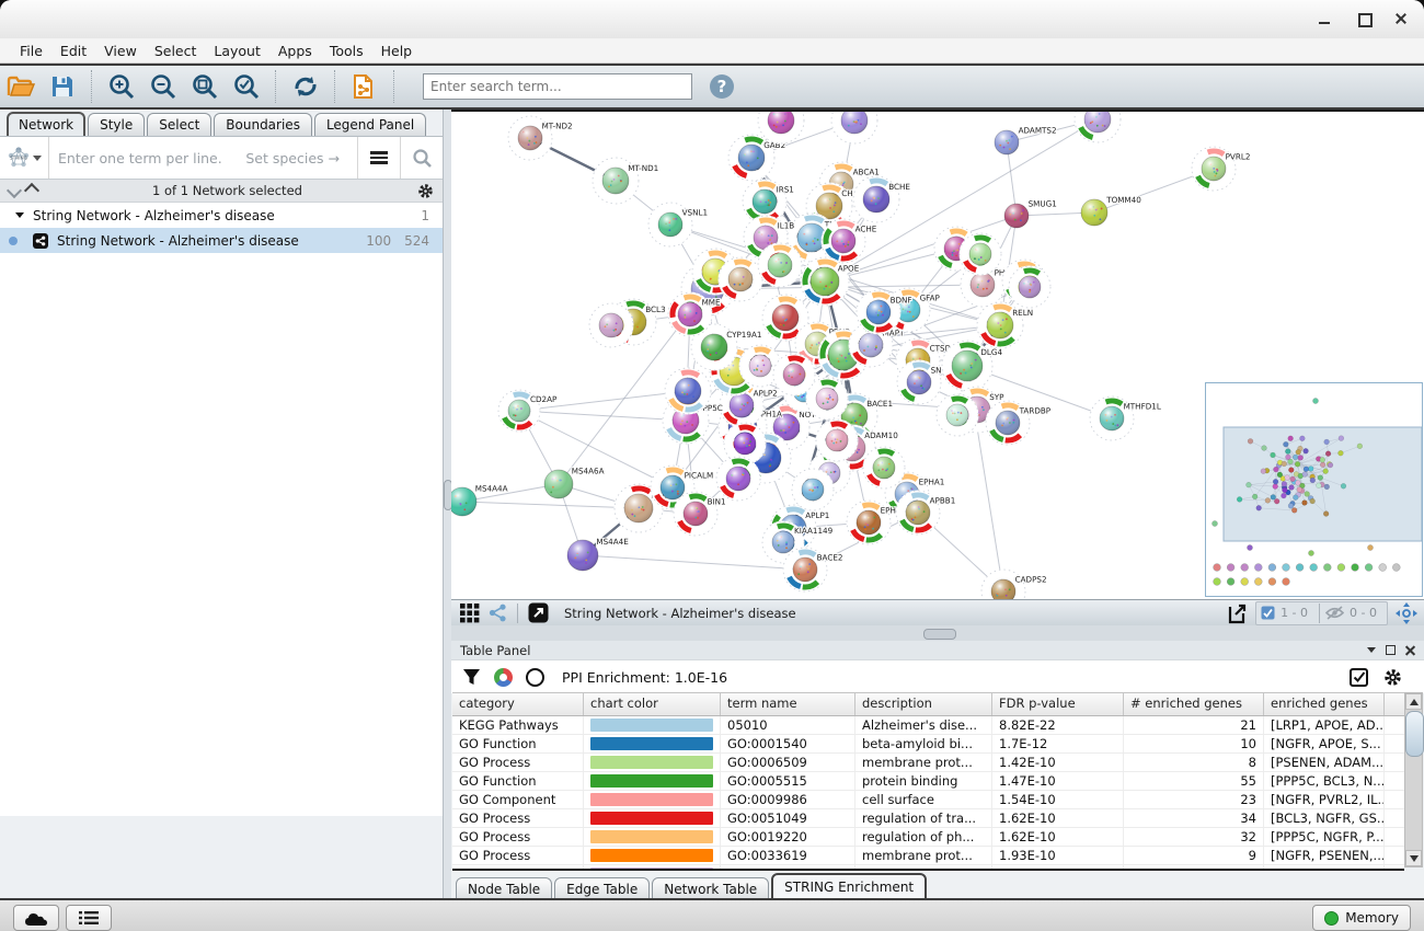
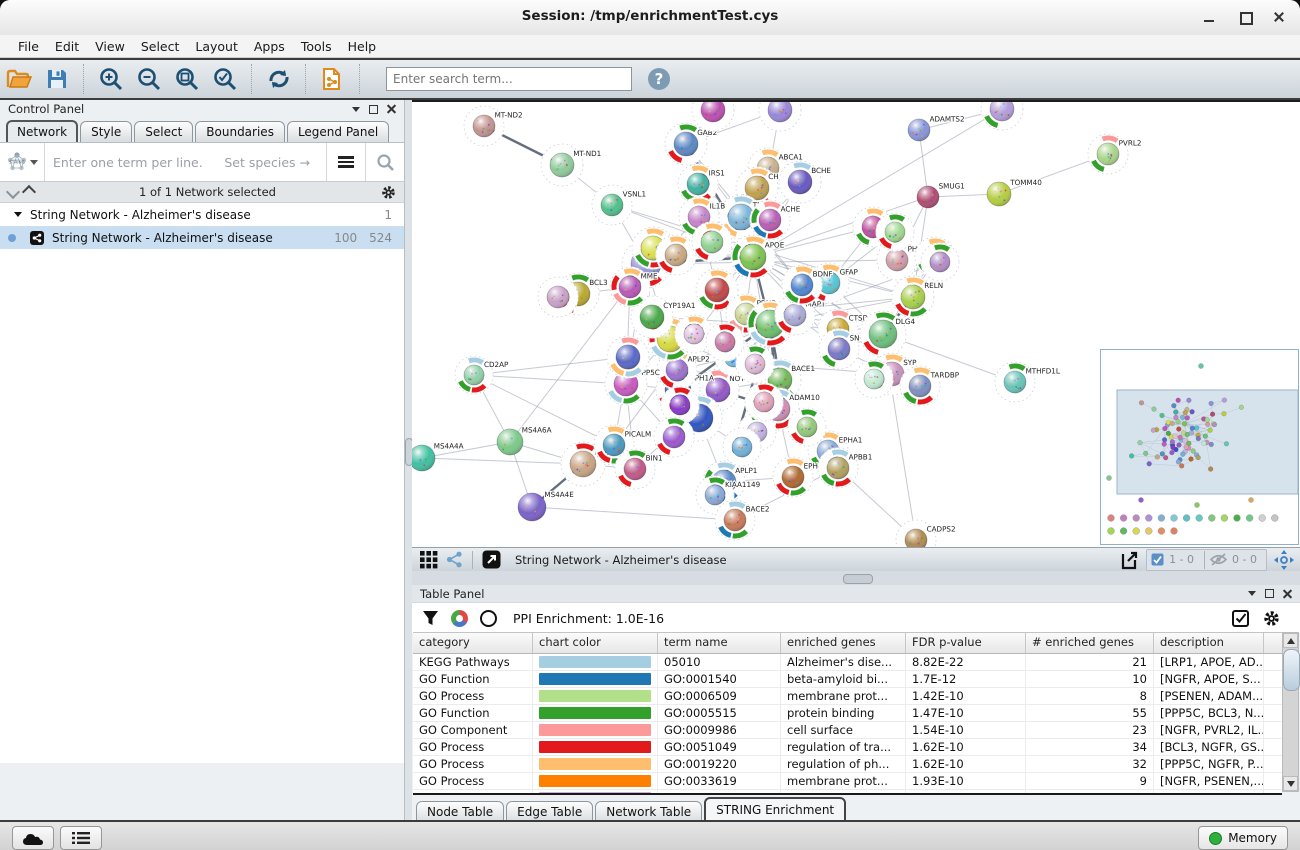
+ Session: /tmp/enrichmentTest.cys
  File
  Edit
  View
  Select
  Layout
  Apps
  Tools
  Help
  Enter search term...
  ?
+ Control Panel
  Network
  Style
  Select
  Boundaries
  Legend Panel
  Enter one term per line.
  Set species →
  1 of 1 Network selected
  String Network - Alzheimer's disease
  1
  String Network - Alzheimer's disease
  100
  524
  MT-ND2
  MT-ND1
  VSNL1
  GAB2
  ADAMTS2
  PVRL2
  TOMM40
  SMUG1
  RELN
  IRS1
  ABCA1
  BCHE
  ACHE
  IL1B
  APOE
  APT
  CTSD
  DLG4
  GFAP
  BDNF
  SYP
  TARDBP
  MTHFD1L
  CADPS2
  CD2AP
  MS4A6A
  MS4A4A
  MS4A4E
  PICALM
  BIN1
  APLP1
  KIAA1149
  BACE2
  EPHA1
  APBB1
  BACE1
  ADAM10
  PH1A
  APLP2
  PP5C
  CYP19A1
  MME
  BCL3
  String Network - Alzheimer's disease
  1 - 0
  0 - 0
  Table Panel
  PPI Enrichment: 1.0E-16
  category
  chart color
  term name
- description
+ enriched genes
  FDR p-value
  # enriched genes
- enriched genes
+ description
  KEGG Pathways
  05010
  Alzheimer's dise...
  8.82E-22
  21
  [LRP1, APOE, AD..
  GO Function
  GO:0001540
  beta-amyloid bi...
  1.7E-12
  10
  [NGFR, APOE, S...
  GO Process
  GO:0006509
  membrane prot...
  1.42E-10
  8
  [PSENEN, ADAM...
  GO Function
  GO:0005515
  protein binding
  1.47E-10
  55
  [PPP5C, BCL3, N...
  GO Component
  GO:0009986
  cell surface
  1.54E-10
  23
  [NGFR, PVRL2, IL..
  GO Process
  GO:0051049
  regulation of tra...
  1.62E-10
  34
  [BCL3, NGFR, GS..
  GO Process
  GO:0019220
  regulation of ph...
  1.62E-10
  32
  [PPP5C, NGFR, P...
  GO Process
  GO:0033619
  membrane prot...
  1.93E-10
  9
  [NGFR, PSENEN,...
  Node Table
  Edge Table
  Network Table
  STRING Enrichment
  Memory
